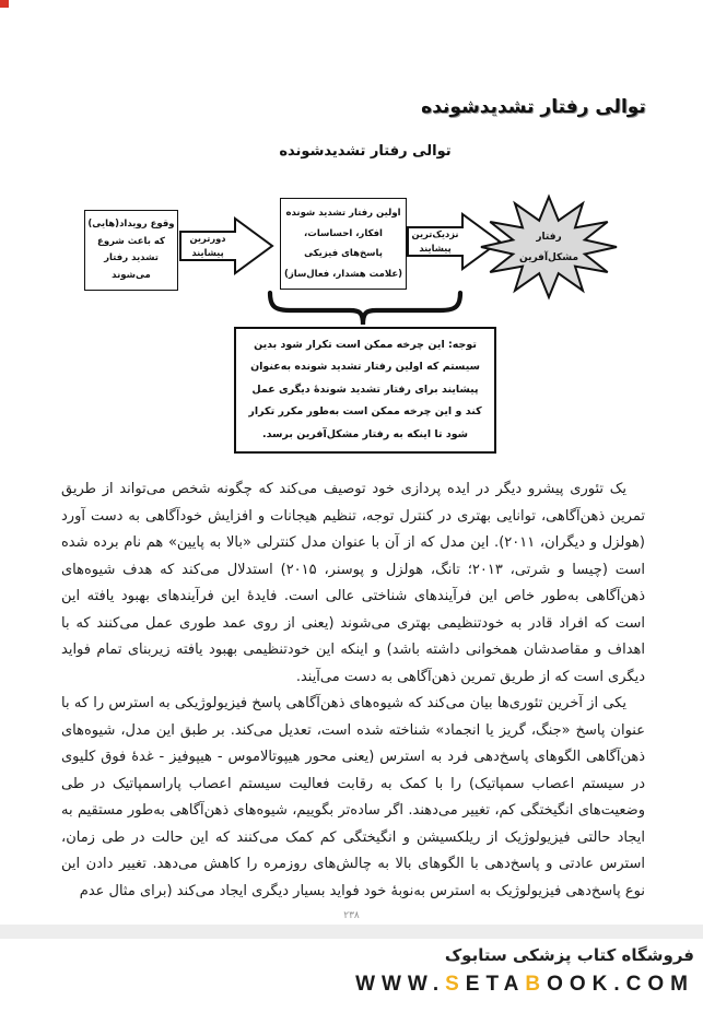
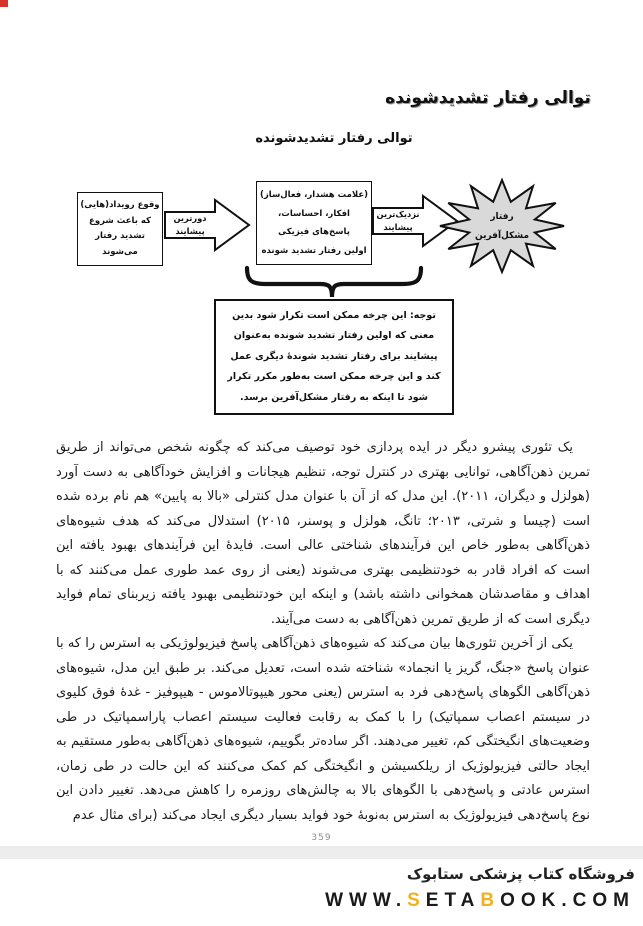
  توالی رفتار تشدیدشونده
  توالی رفتار تشدیدشونده
  وقوع رویداد(هایی)
  که باعث شروع
  تشدید رفتار
  می‌شوند
  دورترین
  پیشایند
- اولین رفتار تشدید شونده
+ (علامت هشدار، فعال‌ساز)
  افکار، احساسات،
  پاسخ‌های فیزیکی
- (علامت هشدار، فعال‌ساز)
+ اولین رفتار تشدید شونده
  نزدیک‌ترین
  پیشایند
  رفتار
  مشکل‌آفرین
- توجه: این چرخه ممکن است تکرار شود بدین سیستم که اولین رفتار تشدید شونده به‌عنوان پیشایند برای رفتار تشدید شوندهٔ دیگری عمل کند و این چرخه ممکن است به‌طور مکرر تکرار شود تا اینکه به رفتار مشکل‌آفرین برسد.
+ توجه: این چرخه ممکن است تکرار شود بدین معنی که اولین رفتار تشدید شونده به‌عنوان پیشایند برای رفتار تشدید شوندهٔ دیگری عمل کند و این چرخه ممکن است به‌طور مکرر تکرار شود تا اینکه به رفتار مشکل‌آفرین برسد.
  یک تئوری پیشرو دیگر در ایده پردازی خود توصیف می‌کند که چگونه شخص می‌تواند از طریق تمرین ذهن‌آگاهی، توانایی بهتری در کنترل توجه، تنظیم هیجانات و افزایش خودآگاهی به دست آورد (هولزل و دیگران، ۲۰۱۱). این مدل که از آن با عنوان مدل کنترلی «بالا به پایین» هم نام برده شده است (چیسا و شرتی، ۲۰۱۳؛ تانگ، هولزل و پوسنر، ۲۰۱۵) استدلال می‌کند که هدف شیوه‌های ذهن‌آگاهی به‌طور خاص این فرآیندهای شناختی عالی است. فایدهٔ این فرآیندهای بهبود یافته این است که افراد قادر به خودتنظیمی بهتری می‌شوند (یعنی از روی عمد طوری عمل می‌کنند که با اهداف و مقاصدشان همخوانی داشته باشد) و اینکه این خودتنظیمی بهبود یافته زیربنای تمام فواید دیگری است که از طریق تمرین ذهن‌آگاهی به دست می‌آیند.
  یکی از آخرین تئوری‌ها بیان می‌کند که شیوه‌های ذهن‌آگاهی پاسخ فیزیولوژیکی به استرس را که با عنوان پاسخ «جنگ، گریز یا انجماد» شناخته شده است، تعدیل می‌کند. بر طبق این مدل، شیوه‌های ذهن‌آگاهی الگوهای پاسخ‌دهی فرد به استرس (یعنی محور هیپوتالاموس - هیپوفیز - غدهٔ فوق کلیوی در سیستم اعصاب سمپاتیک) را با کمک به رقابت فعالیت سیستم اعصاب پاراسمپاتیک در طی وضعیت‌های انگیختگی کم، تغییر می‌دهند. اگر ساده‌تر بگوییم، شیوه‌های ذهن‌آگاهی به‌طور مستقیم به ایجاد حالتی فیزیولوژیک از ریلکسیشن و انگیختگی کم کمک می‌کنند که این حالت در طی زمان، استرس عادتی و پاسخ‌دهی با الگوهای بالا به چالش‌های روزمره را کاهش می‌دهد. تغییر دادن این نوع پاسخ‌دهی فیزیولوژیک به استرس به‌نوبهٔ خود فواید بسیار دیگری ایجاد می‌کند (برای مثال عدم
- ۲۳۸
+ 359
  فروشگاه کتاب پزشکی ستابوک
  WWW.SETABOOK.COM
